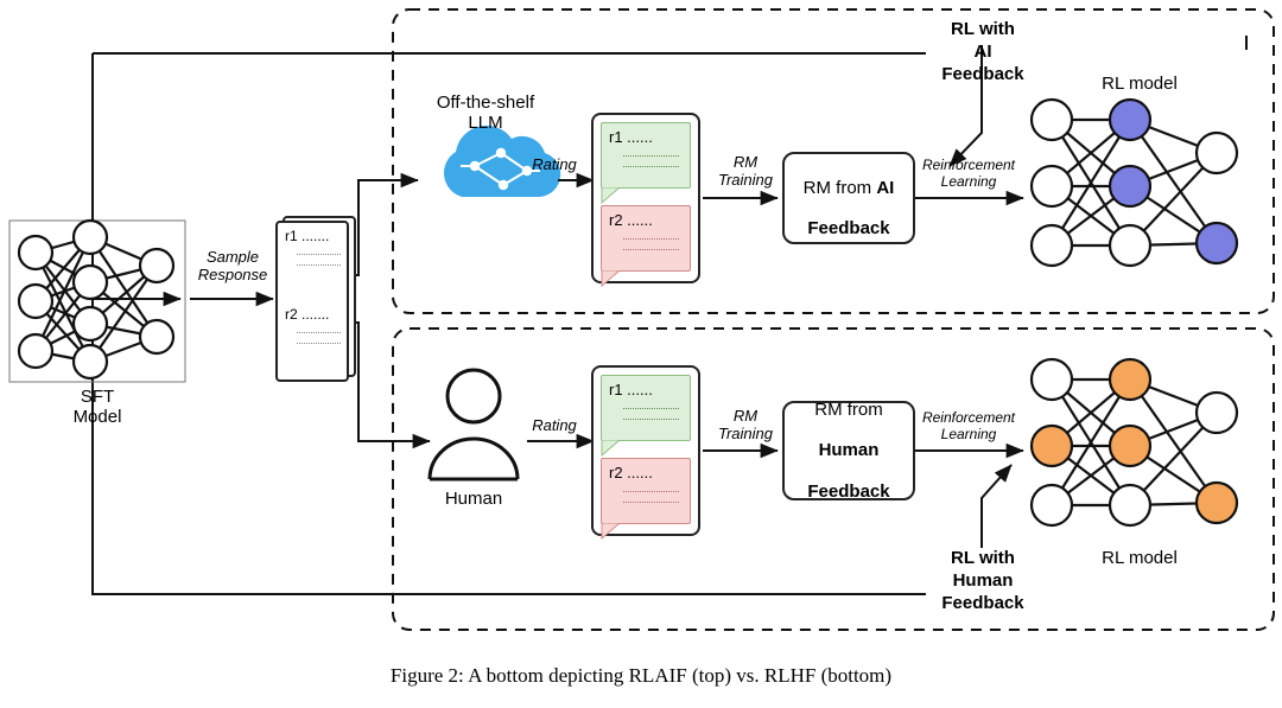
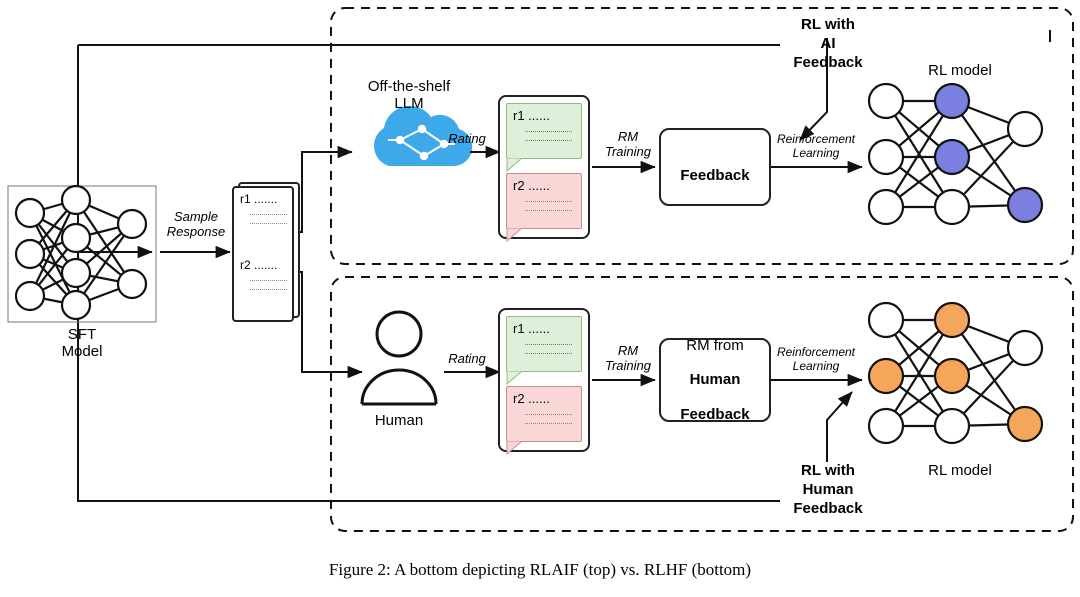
  SFT
  Model
  Sample
  Response
  r1 .......
  r2 .......
  Off-the-shelf
  LLM
  Human
  Rating
  Rating
  r1 ......
  r2 ......
  r1 ......
  r2 ......
  RM
  Training
  RM
  Training
- RM from AI
  Feedback
  RM from
  Human
  Feedback
  Reinforcement
  Learning
  Reinforcement
  Learning
  RL with
  AI
  Feedback
  RL with
  Human
  Feedback
  RL model
  RL model
  Figure 2: A bottom depicting RLAIF (top) vs. RLHF (bottom)
